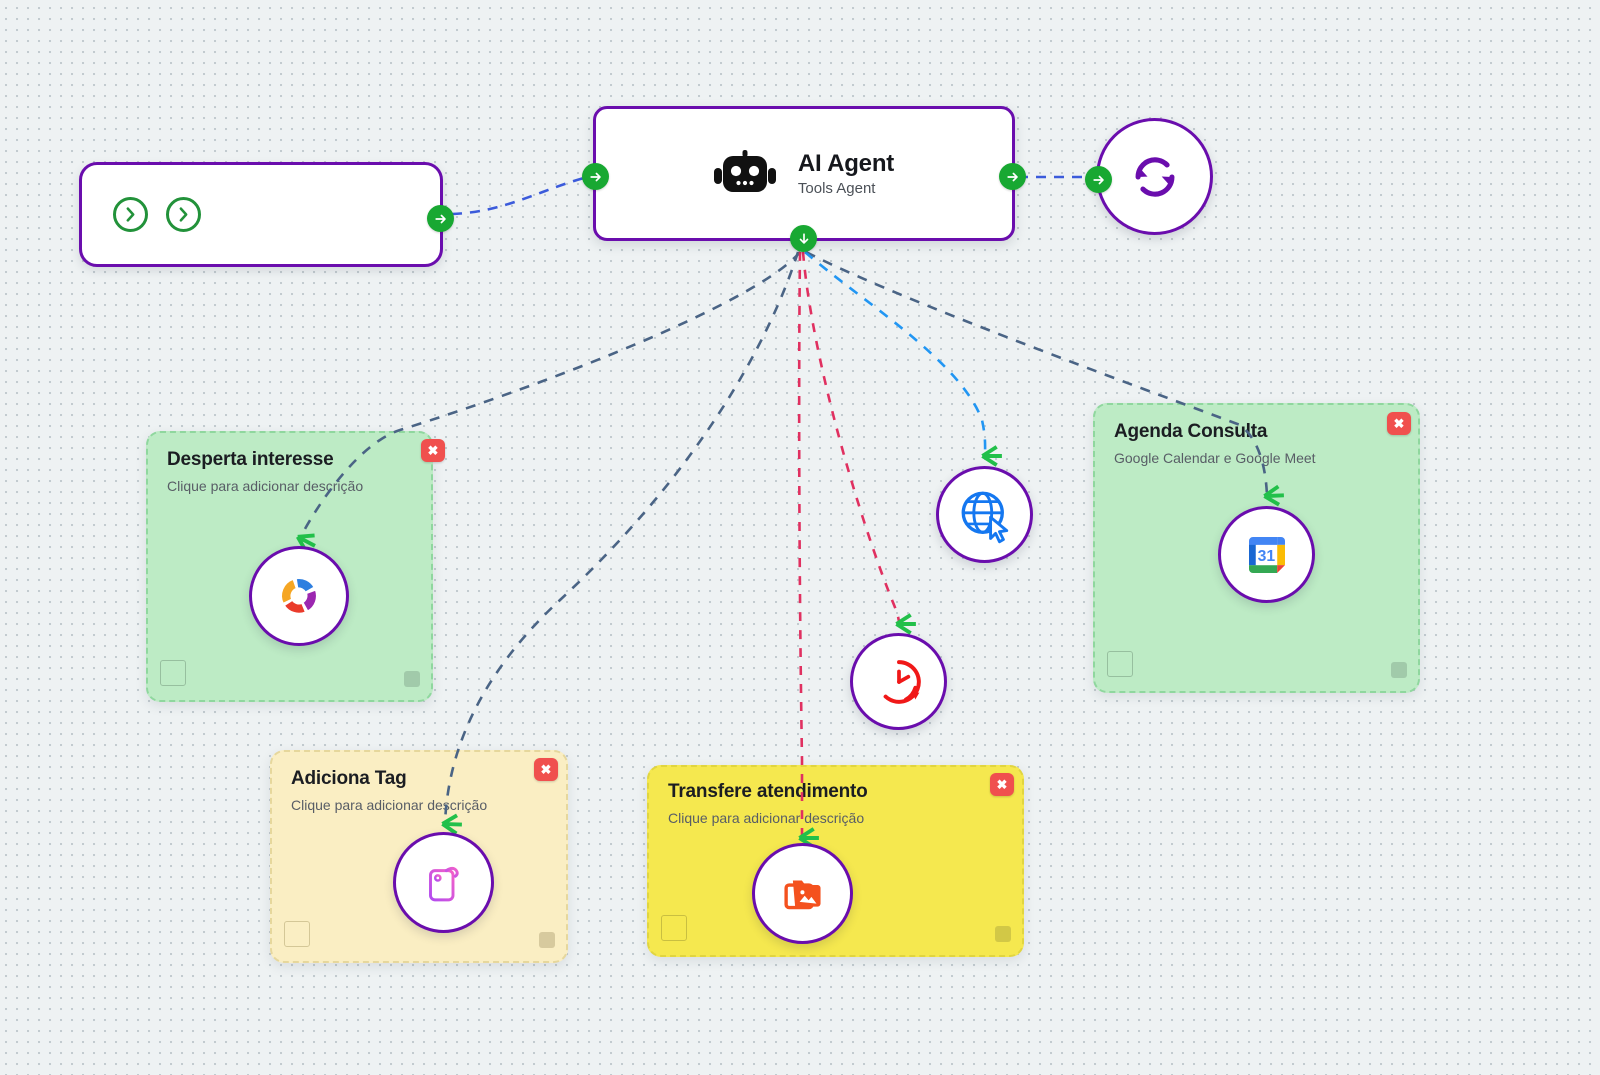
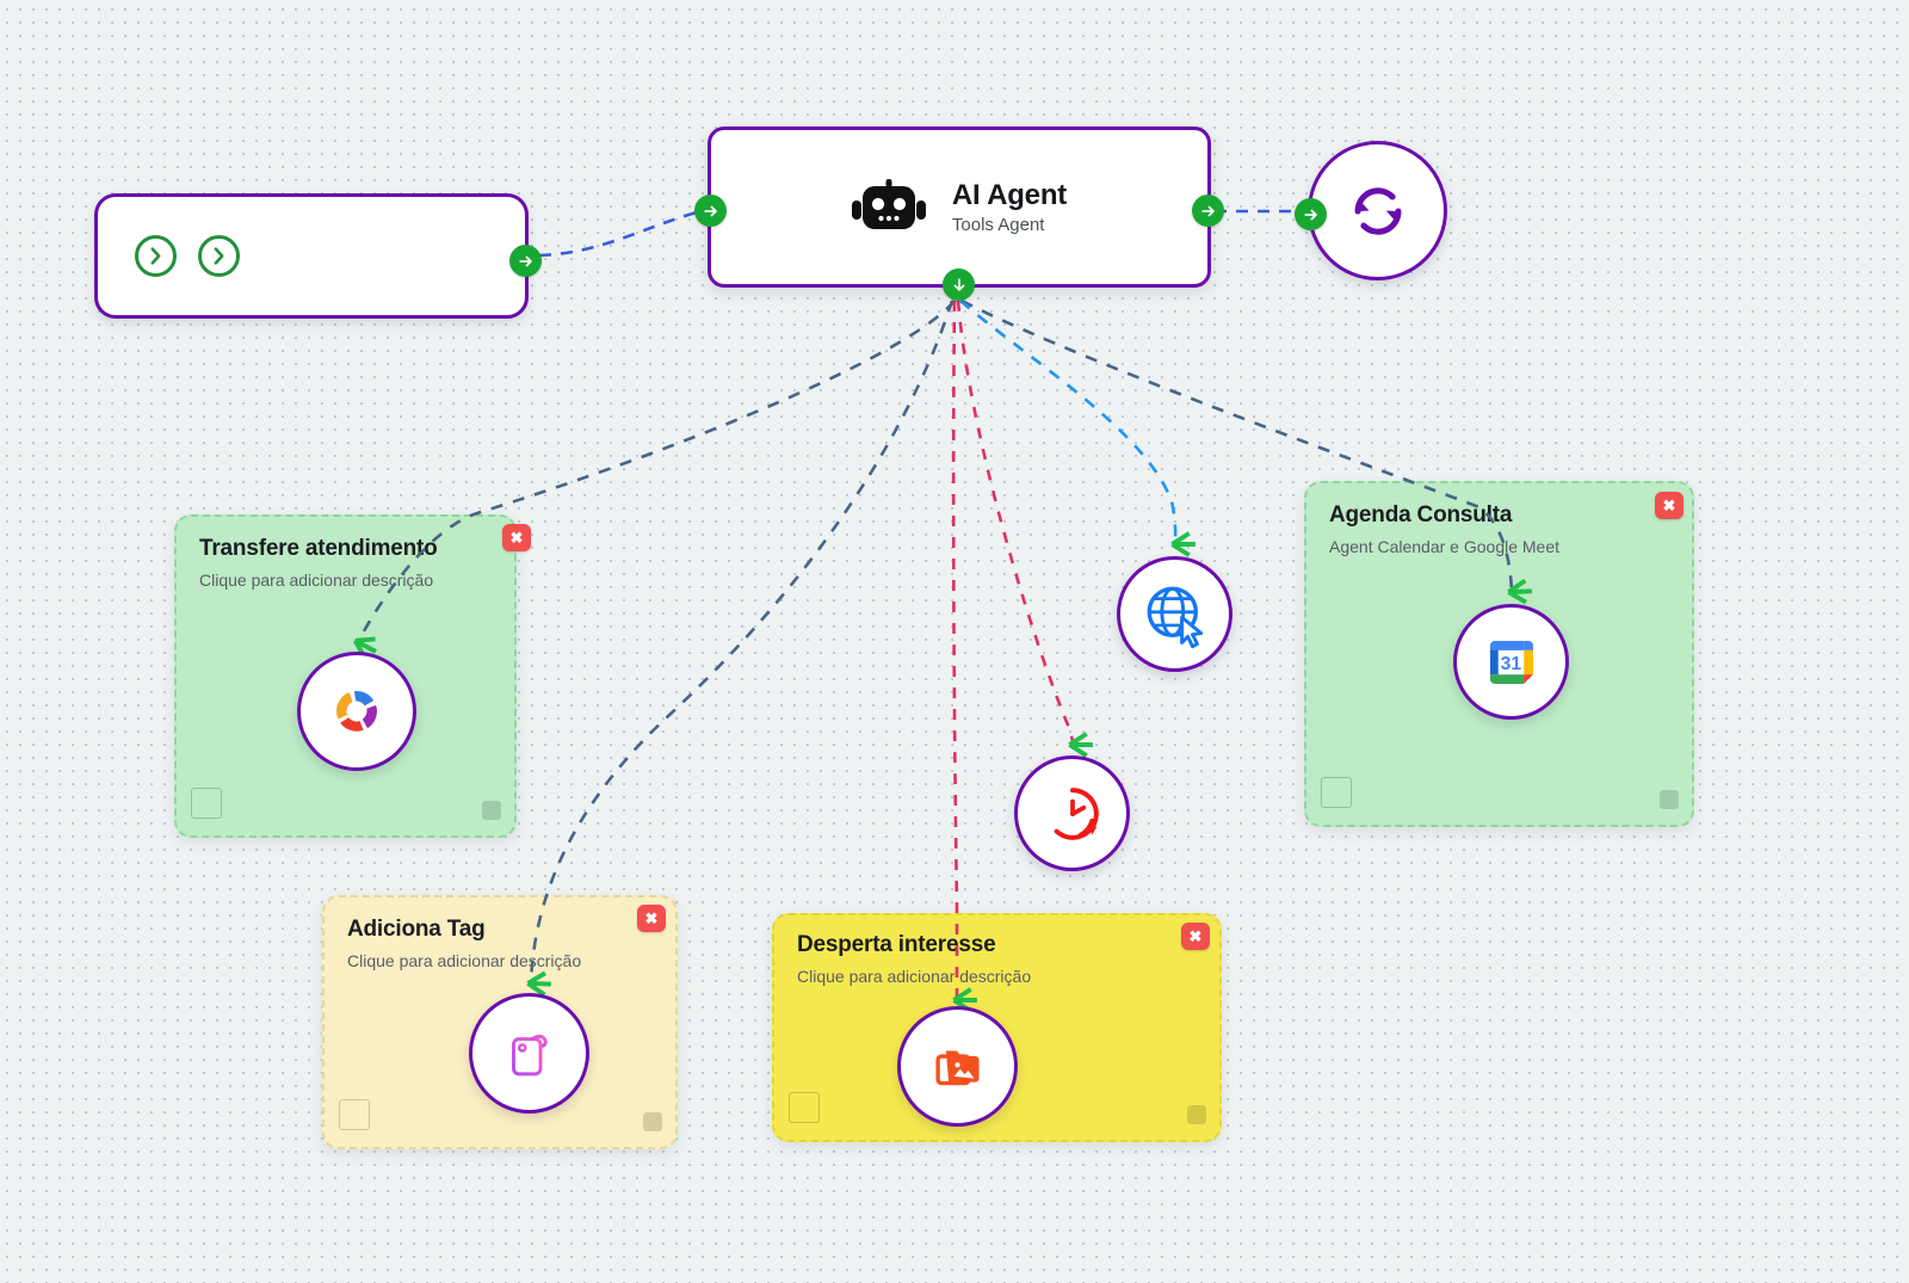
- Desperta interesse
+ Transfere atendimento
  Clique para adicionar descrição
  ✖
  Agenda Consuta
- Google Calendar e Google Meet
+ Agent Calendar e Google Meet
  ✖
  Adiciona Tag
  Clique para adicionar decrição
  ✖
- Transfere atendimento
+ Desperta interesse
  Clique para adicionar descrição
  ✖
  AI Agent
  Tools Agent
  31
